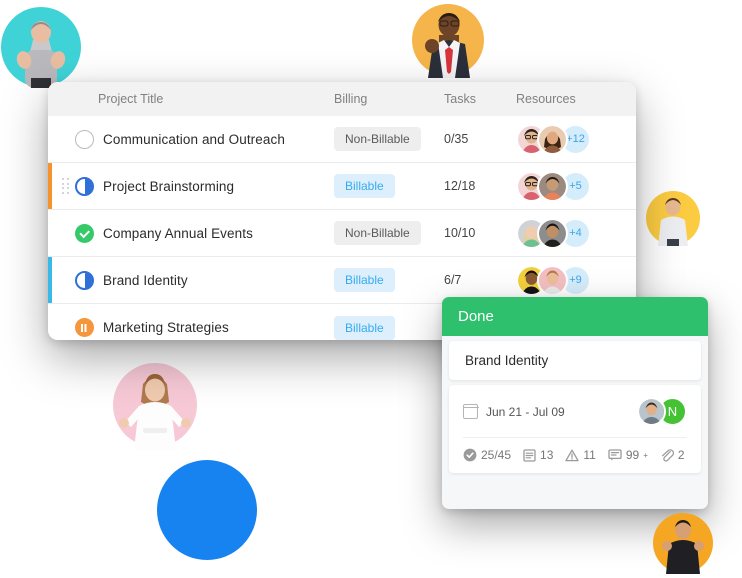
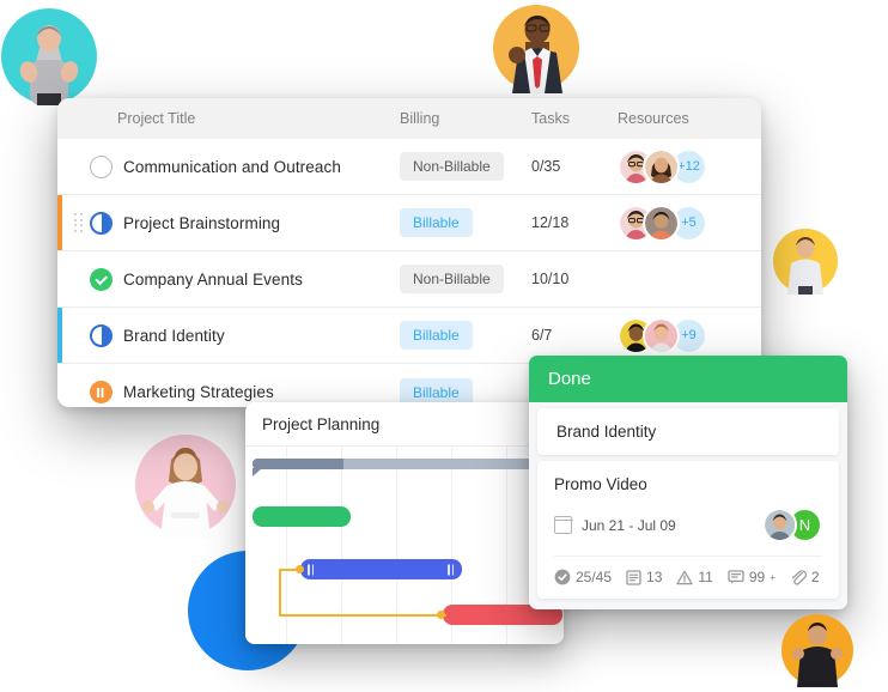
  Project Title
  Billing
  Tasks
  Resources
  Communication and Outreach
  Non-Billable
  0/35
  +12
  Project Brainstorming
  Billable
  12/18
  +5
  Company Annual Events
  Non-Billable
  10/10
- +4
  Brand Identity
  Billable
  6/7
  +9
  Marketing Strategies
  Billable
+ Project Planning
  Done
  Brand Identity
+ Promo Video
  Jun 21 - Jul 09
  N
  25/45
  13
  11
  99
  +
  2
